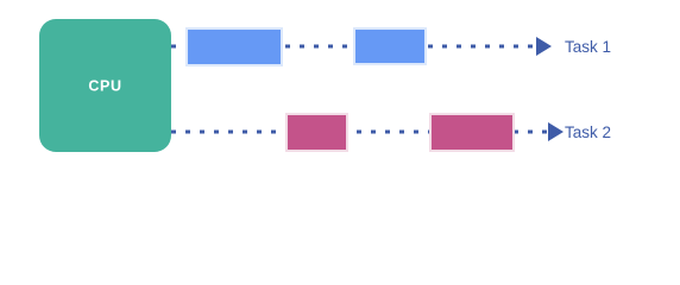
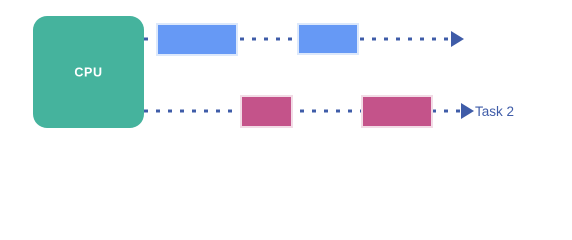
  CPU
- Task 1
  Task 2
